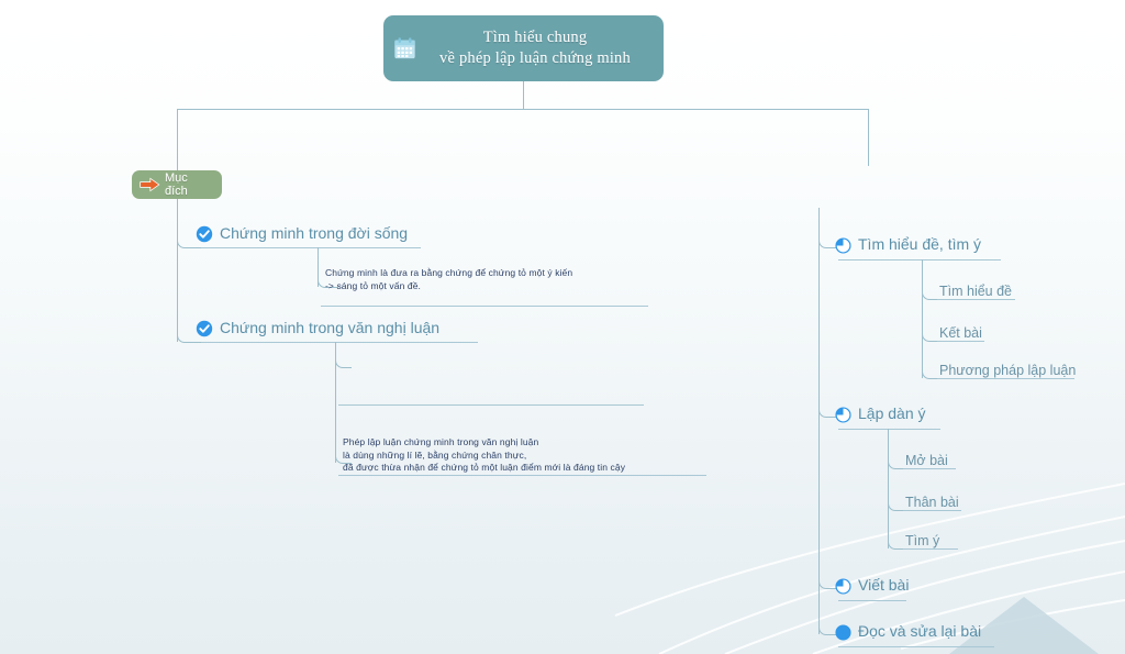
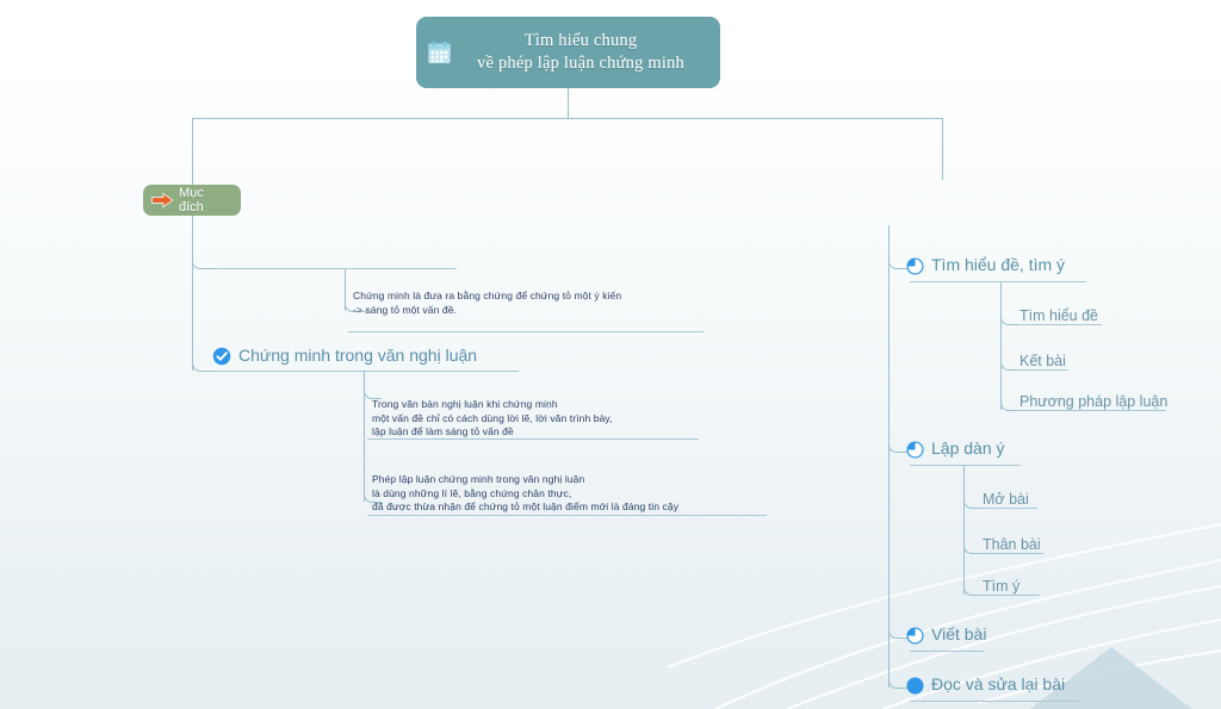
  Tìm hiểu chung
  về phép lập luận chứng minh
  Mục đích
- Chứng minh trong đời sống
  Chứng minh là đưa ra bằng chứng để chứng tỏ một ý kiến
  -> sáng tỏ một vấn đề.
  Chứng minh trong văn nghị luận
+ Trong văn bản nghị luận khi chứng minh
+ một vấn đề chỉ có cách dùng lời lẽ, lời văn trình bày,
+ lập luận để làm sáng tỏ vấn đề
  Phép lập luận chứng minh trong văn nghị luận
  là dùng những lí lẽ, bằng chứng chân thực,
  đã được thừa nhận để chứng tỏ một luận điểm mới là đáng tin cậy
  Tìm hiểu đề, tìm ý
  Tìm hiểu đề
  Kết bài
  Phương pháp lập luận
  Lập dàn ý
  Mở bài
  Thân bài
  Tìm ý
  Viết bài
  Đọc và sửa lại bài
